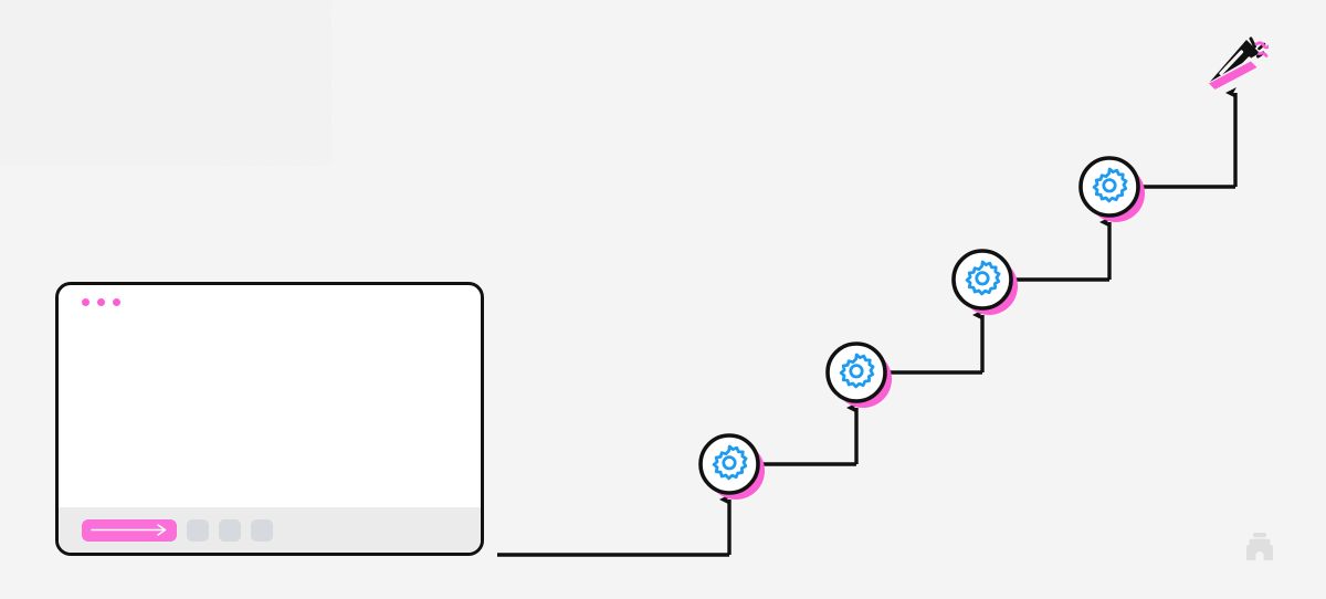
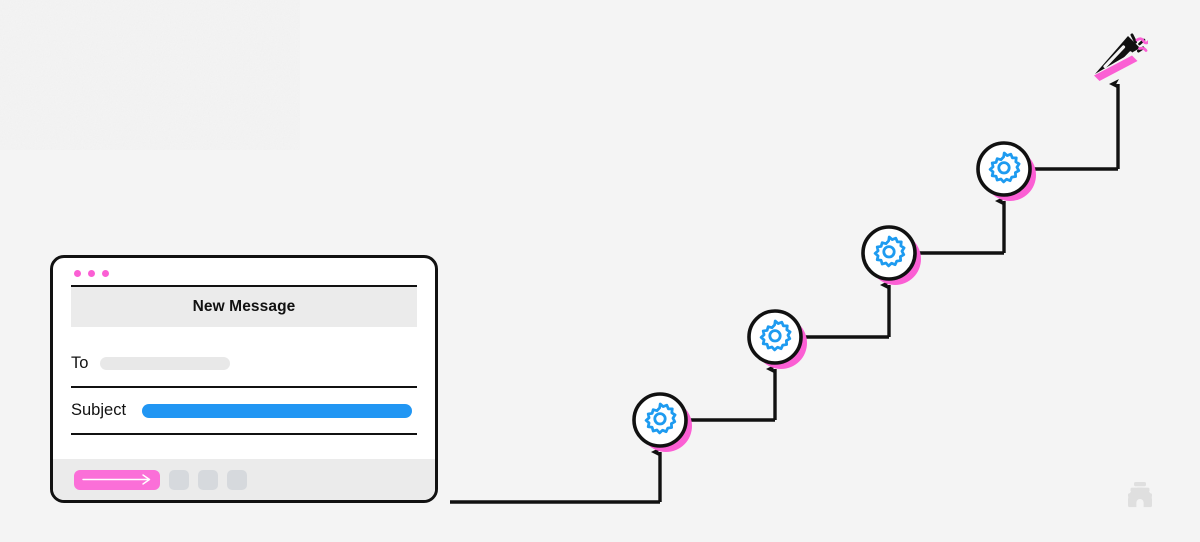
+ New Message
+ To
+ Subject
